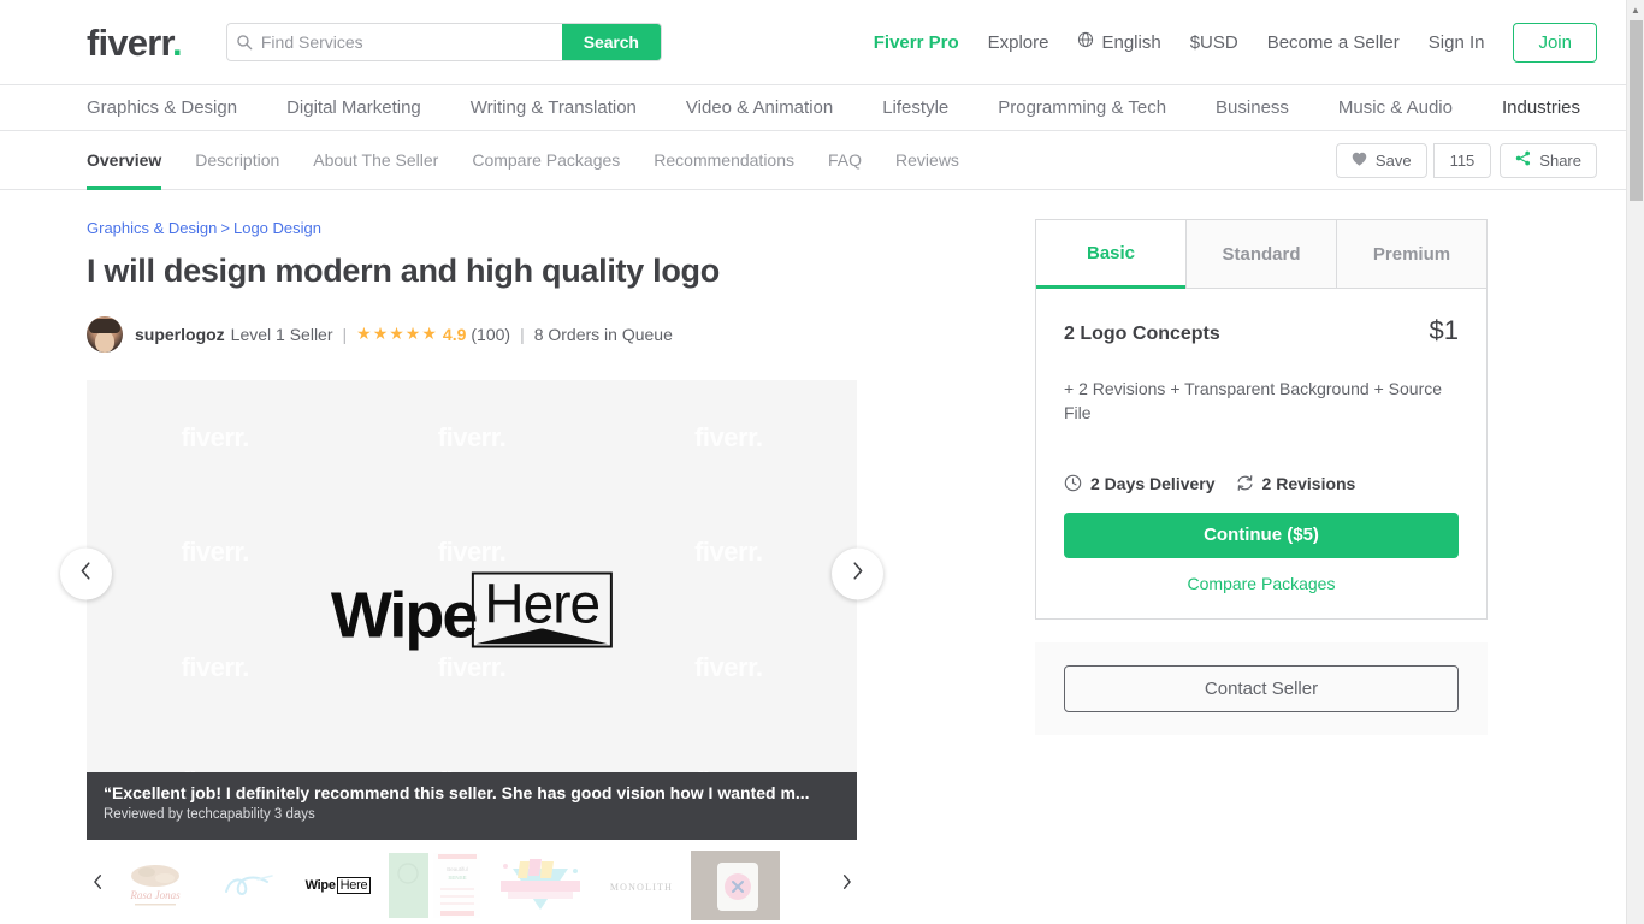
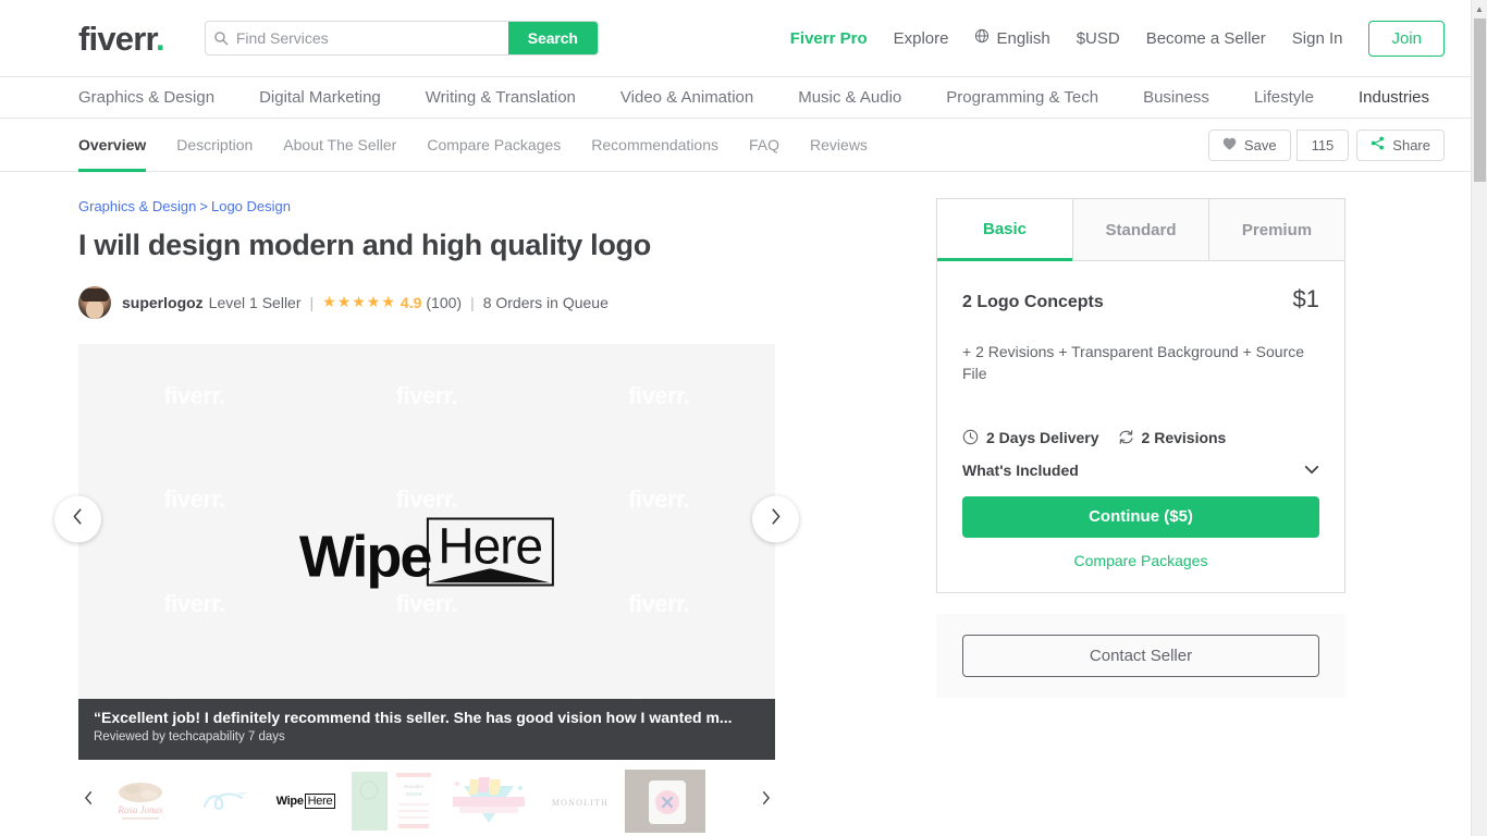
  fiverr.
  Find Services
  Search
  Fiverr Pro
  Explore
  English
  $USD
  Become a Seller
  Sign In
  Join
  Graphics & Design
  Digital Marketing
  Writing & Translation
  Video & Animation
- Lifestyle
+ Music & Audio
  Programming & Tech
  Business
- Music & Audio
+ Lifestyle
  Industries
  Overview
  Description
  About The Seller
  Compare Packages
  Recommendations
  FAQ
  Reviews
  Save
  115
  Share
  Graphics & Design > Logo Design
  I will design modern and high quality logo
  superlogoz
  Level 1 Seller
  |
  ★★★★★
  4.9
  (100)
  |
  8 Orders in Queue
  Wipe
  Here
  “Excellent job! I definitely recommend this seller. She has good vision how I wanted m...
- Reviewed by techcapability 3 days
+ Reviewed by techcapability 7 days
  Rasa Jonas
  Wipe
  Here
  MONOLITH
  Basic
  Standard
  Premium
  2 Logo Concepts
  $1
  + 2 Revisions + Transparent Background + Source File
  2 Days Delivery
  2 Revisions
+ What's Included
  Continue ($5)
  Compare Packages
  Contact Seller
  ▲
